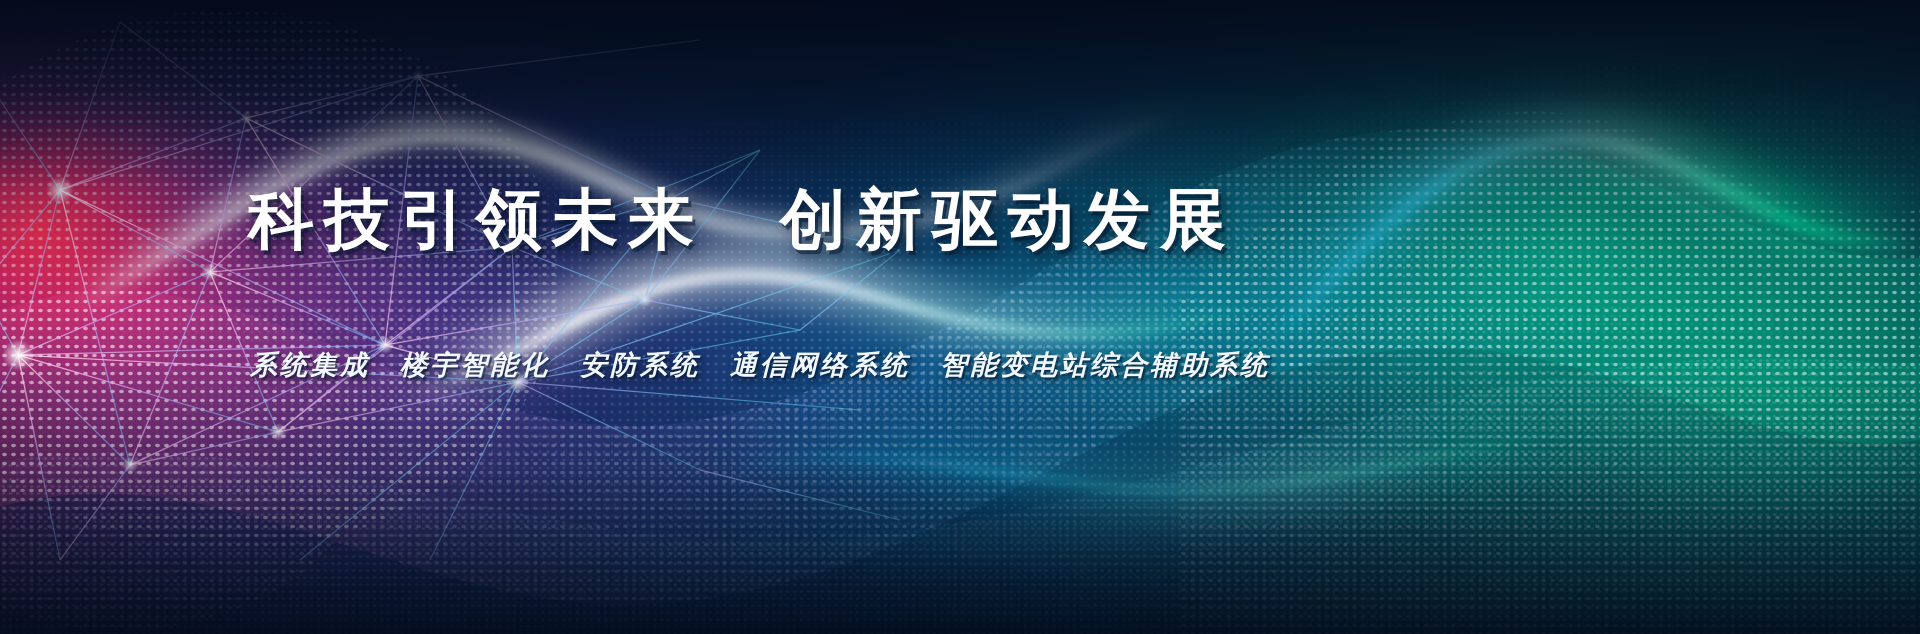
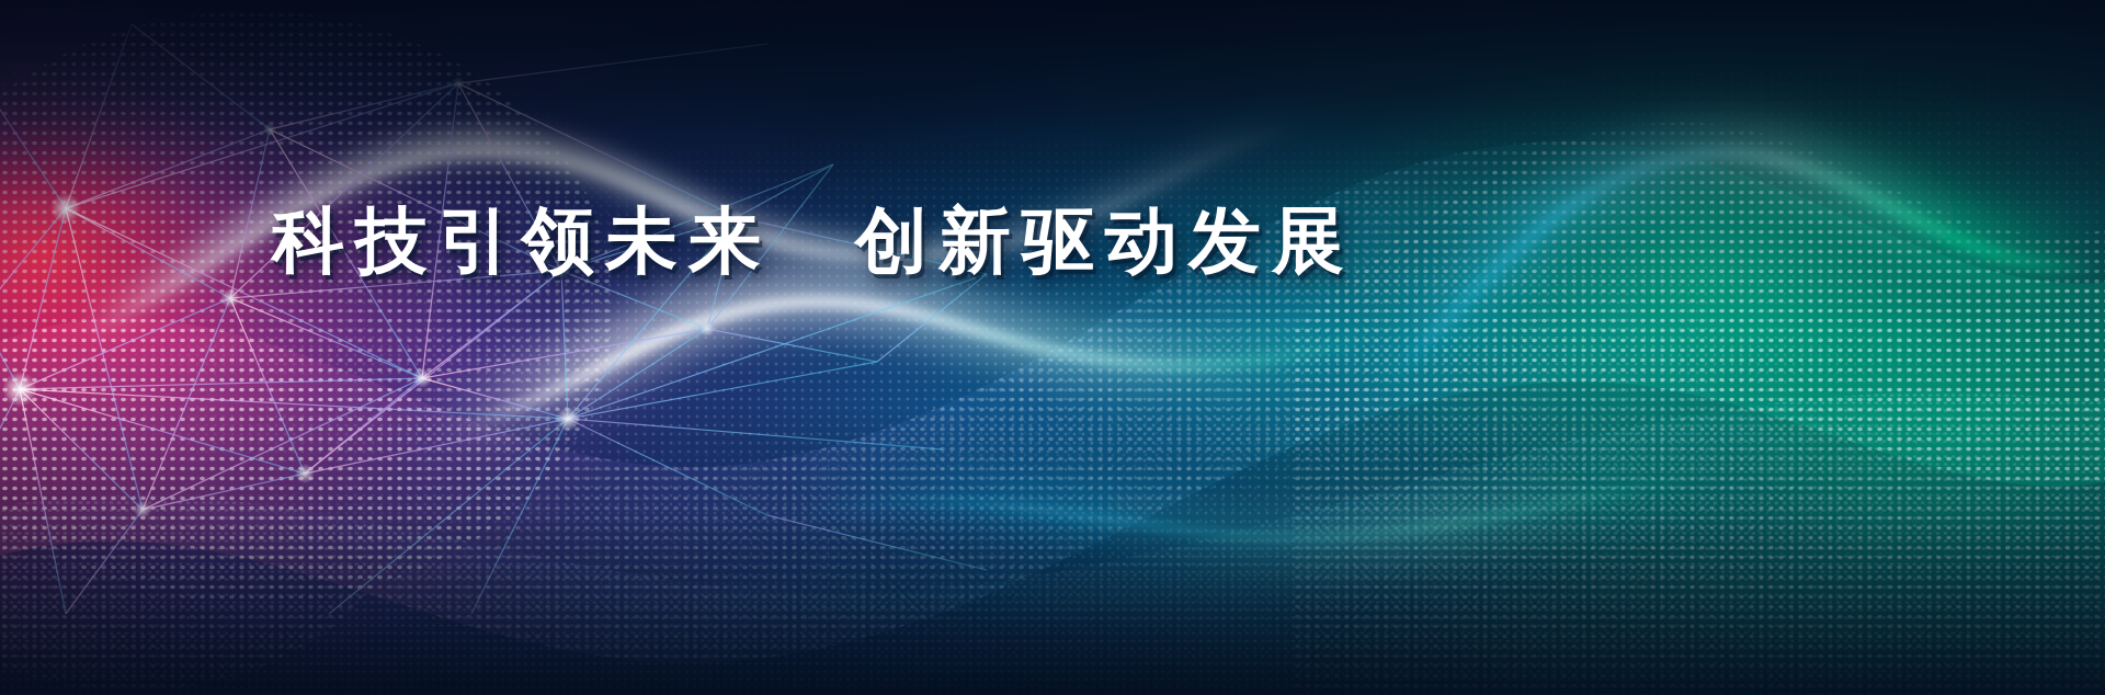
  科技引领未来 创新驱动发展
- 系统集成 楼宇智能化 安防系统 通信网络系统 智能变电站综合辅助系统
